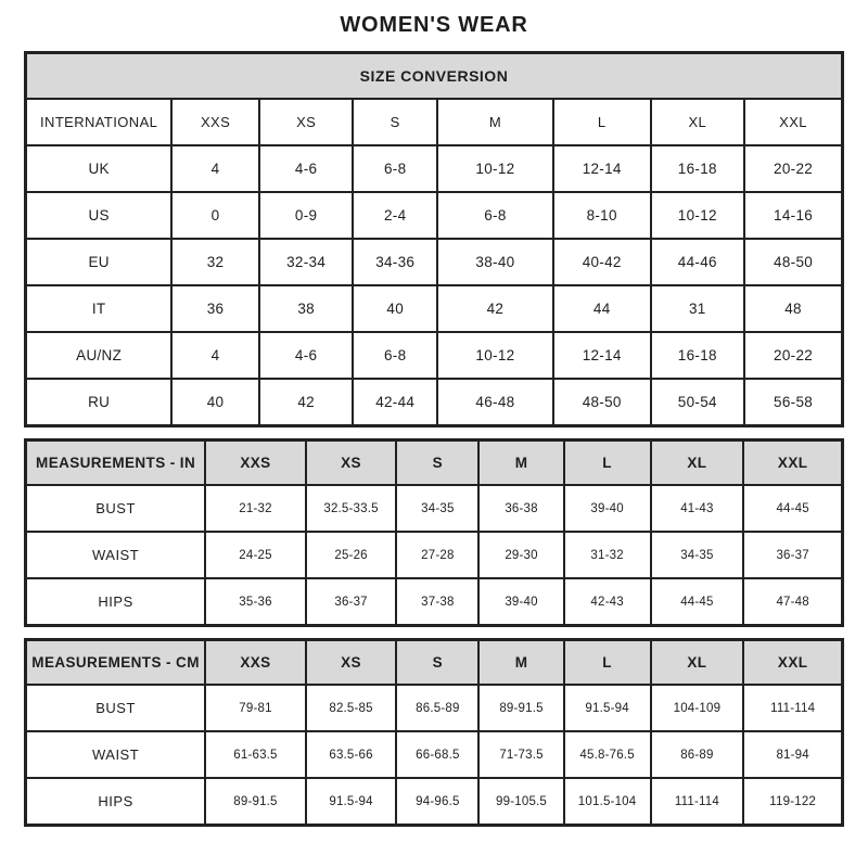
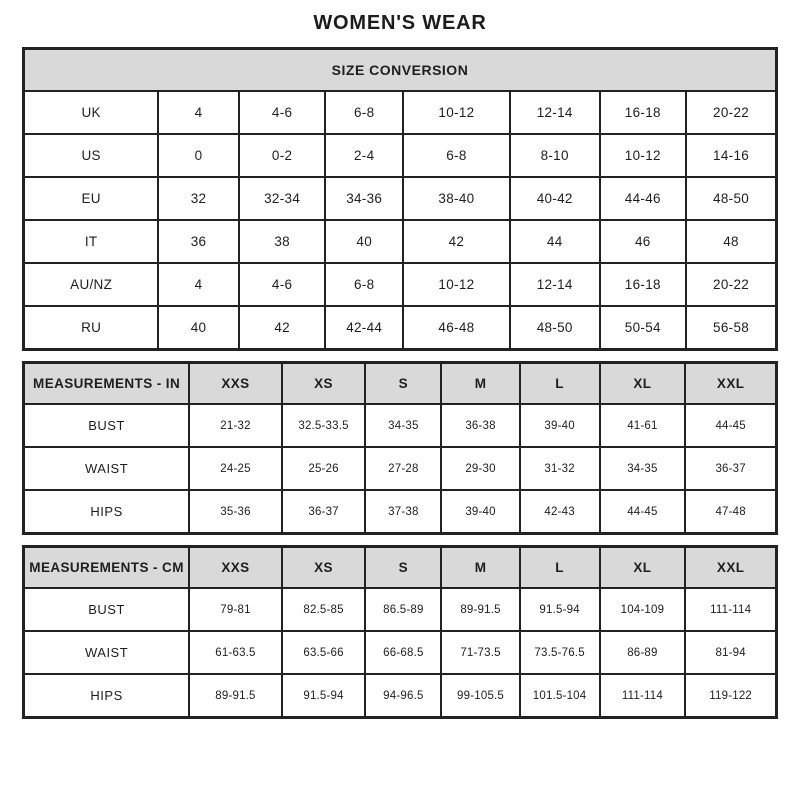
  WOMEN'S WEAR
  SIZE CONVERSION
- INTERNATIONAL	XXS	XS	S	M	L	XL	XXL
  UK	4	4-6	6-8	10-12	12-14	16-18	20-22
- US	0	0-9	2-4	6-8	8-10	10-12	14-16
+ US	0	0-2	2-4	6-8	8-10	10-12	14-16
  EU	32	32-34	34-36	38-40	40-42	44-46	48-50
- IT	36	38	40	42	44	31	48
+ IT	36	38	40	42	44	46	48
  AU/NZ	4	4-6	6-8	10-12	12-14	16-18	20-22
  RU	40	42	42-44	46-48	48-50	50-54	56-58
  MEASUREMENTS - IN	XXS	XS	S	M	L	XL	XXL
- BUST	21-32	32.5-33.5	34-35	36-38	39-40	41-43	44-45
+ BUST	21-32	32.5-33.5	34-35	36-38	39-40	41-61	44-45
  WAIST	24-25	25-26	27-28	29-30	31-32	34-35	36-37
  HIPS	35-36	36-37	37-38	39-40	42-43	44-45	47-48
  MEASUREMENTS - CM	XXS	XS	S	M	L	XL	XXL
  BUST	79-81	82.5-85	86.5-89	89-91.5	91.5-94	104-109	111-114
- WAIST	61-63.5	63.5-66	66-68.5	71-73.5	45.8-76.5	86-89	81-94
+ WAIST	61-63.5	63.5-66	66-68.5	71-73.5	73.5-76.5	86-89	81-94
  HIPS	89-91.5	91.5-94	94-96.5	99-105.5	101.5-104	111-114	119-122
